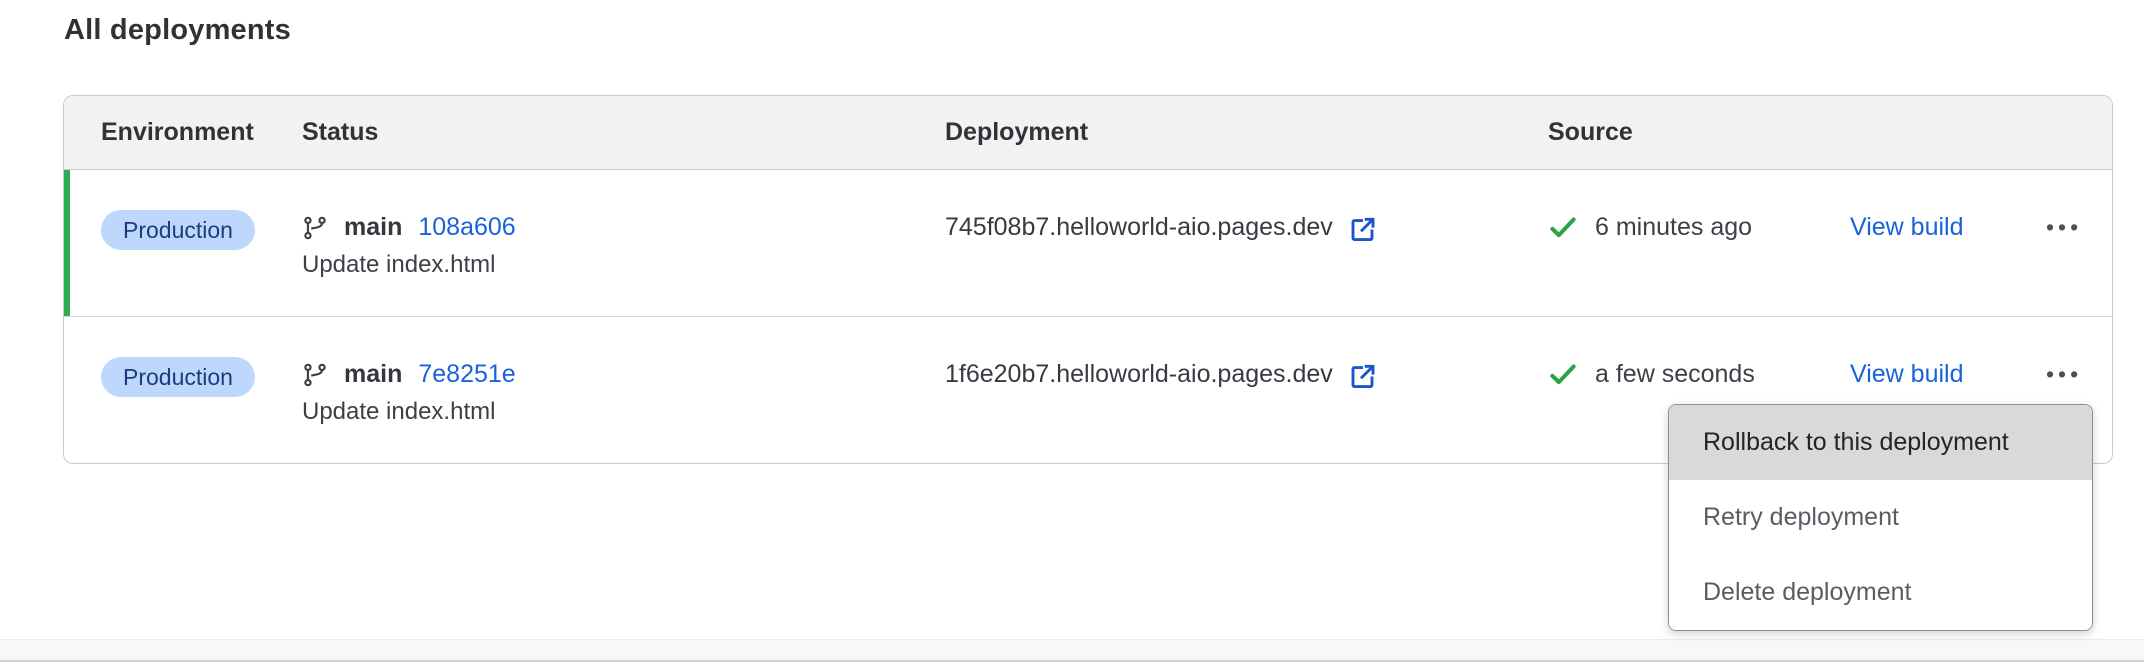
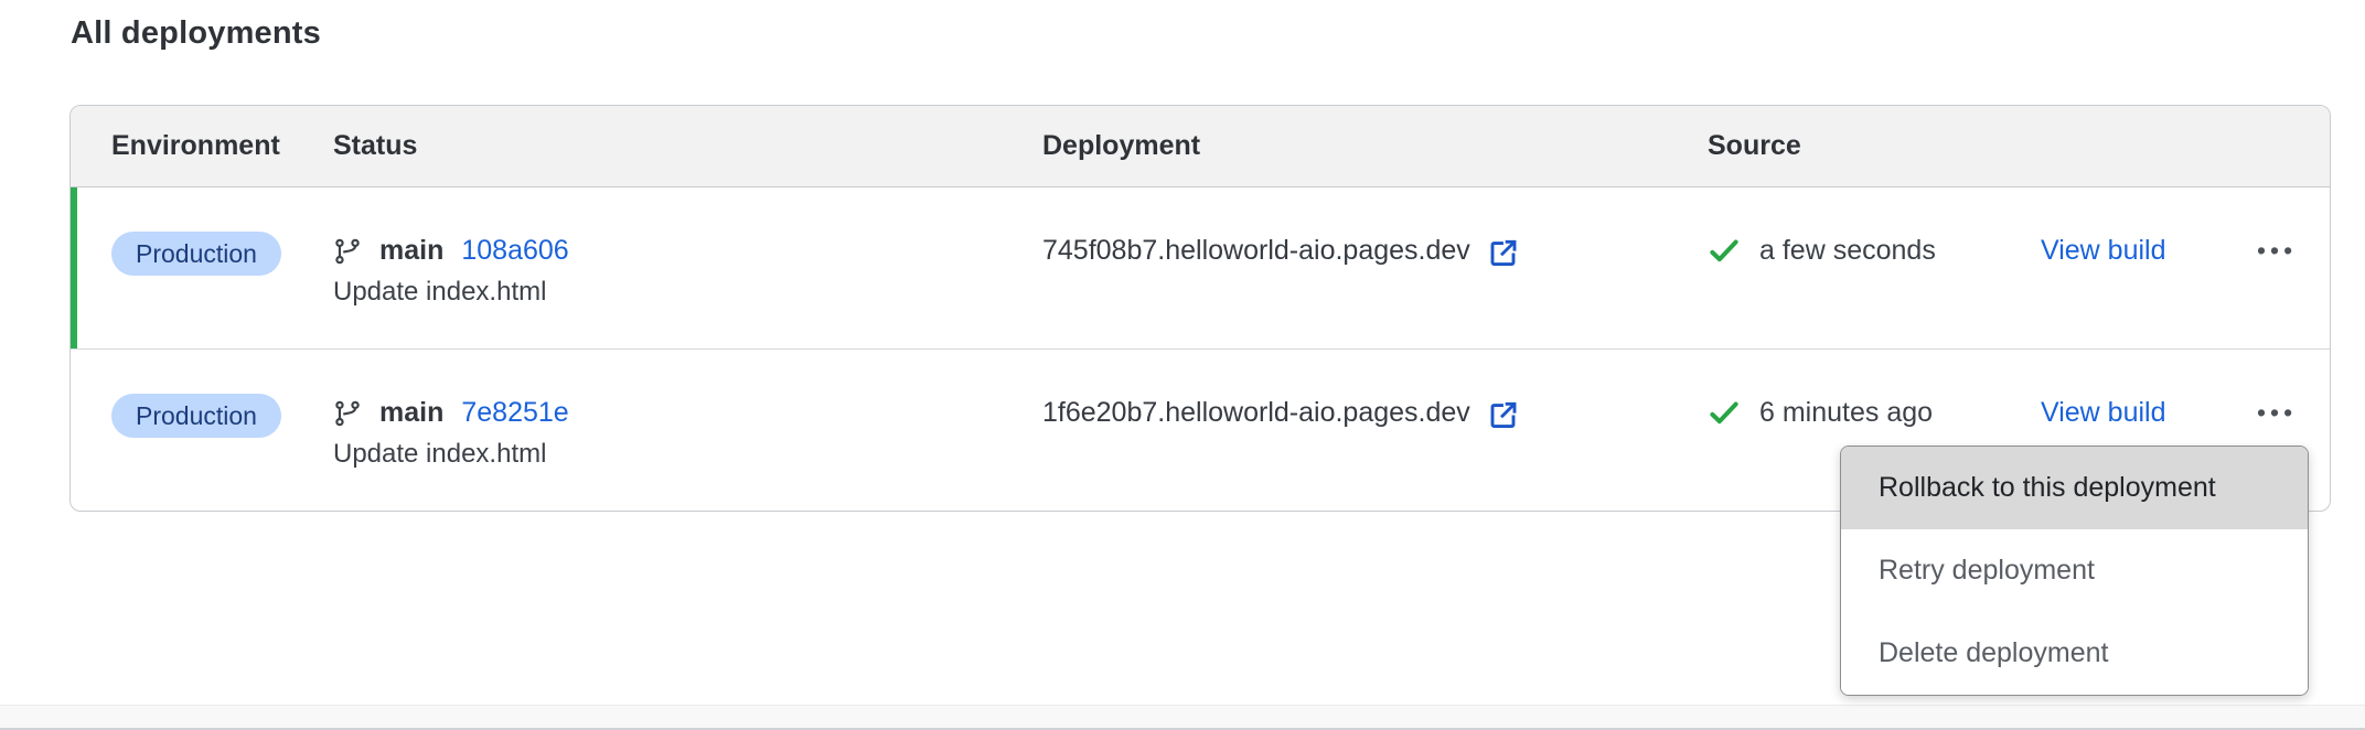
  All deployments
  Environment
  Status
  Deployment
  Source
  Production
  main
  108a606
  Update index.html
  745f08b7.helloworld-aio.pages.dev
- 6 minutes ago
+ a few seconds
  View build
  •••
  Production
  main
  7e8251e
  Update index.html
  1f6e20b7.helloworld-aio.pages.dev
- a few seconds
+ 6 minutes ago
  View build
  •••
  Rollback to this deployment
  Retry deployment
  Delete deployment
